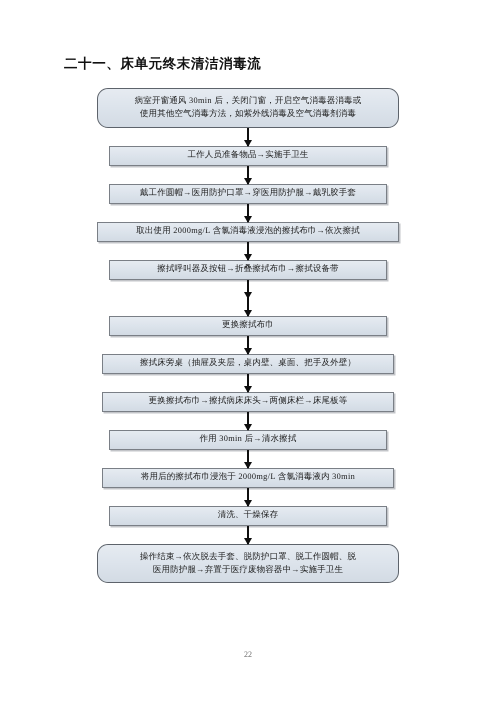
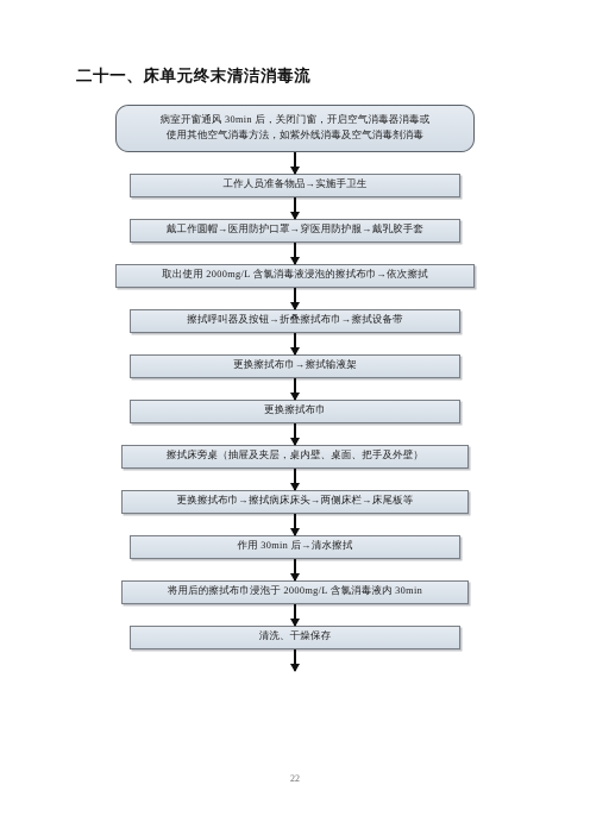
  二十一、床单元终末清洁消毒流
  病室开窗通风 30min 后，关闭门窗，开启空气消毒器消毒或
  使用其他空气消毒方法，如紫外线消毒及空气消毒剂消毒
  工作人员准备物品→实施手卫生
  戴工作圆帽→医用防护口罩→穿医用防护服→戴乳胶手套
  取出使用 2000mg/L 含氯消毒液浸泡的擦拭布巾→依次擦拭
  擦拭呼叫器及按钮→折叠擦拭布巾→擦拭设备带
+ 更换擦拭布巾→擦拭输液架
  更换擦拭布巾
  擦拭床旁桌（抽屉及夹层，桌内壁、桌面、把手及外壁）
  更换擦拭布巾→擦拭病床床头→两侧床栏→床尾板等
  作用 30min 后→清水擦拭
  将用后的擦拭布巾浸泡于 2000mg/L 含氯消毒液内 30min
  清洗、干燥保存
- 操作结束→依次脱去手套、脱防护口罩、脱工作圆帽、脱
- 医用防护服→弃置于医疗废物容器中→实施手卫生
  22
